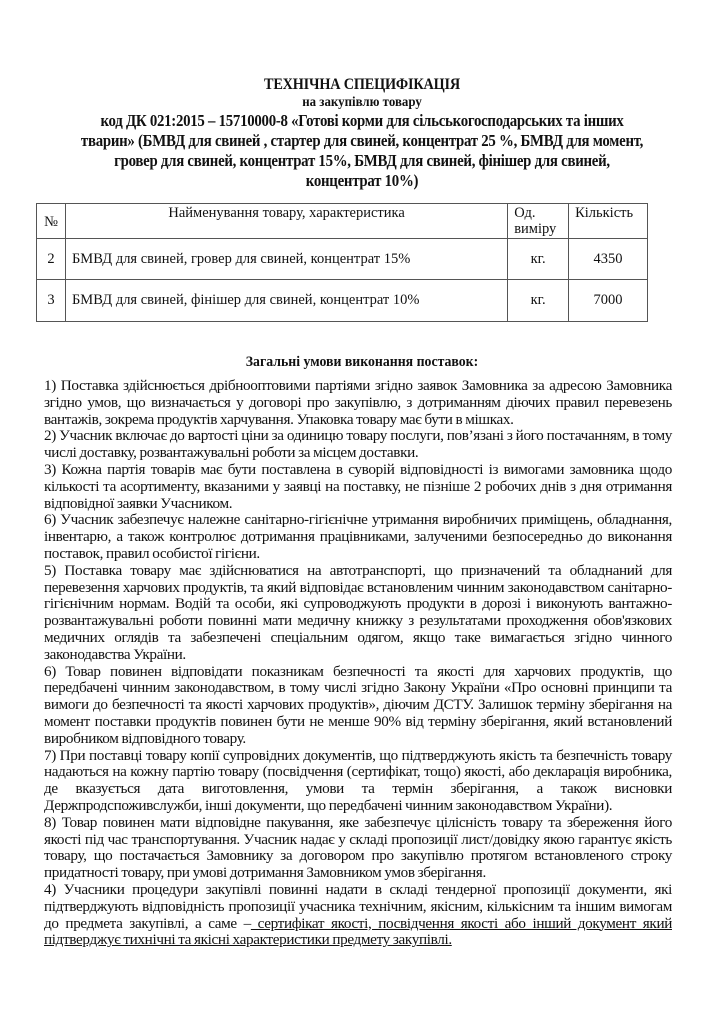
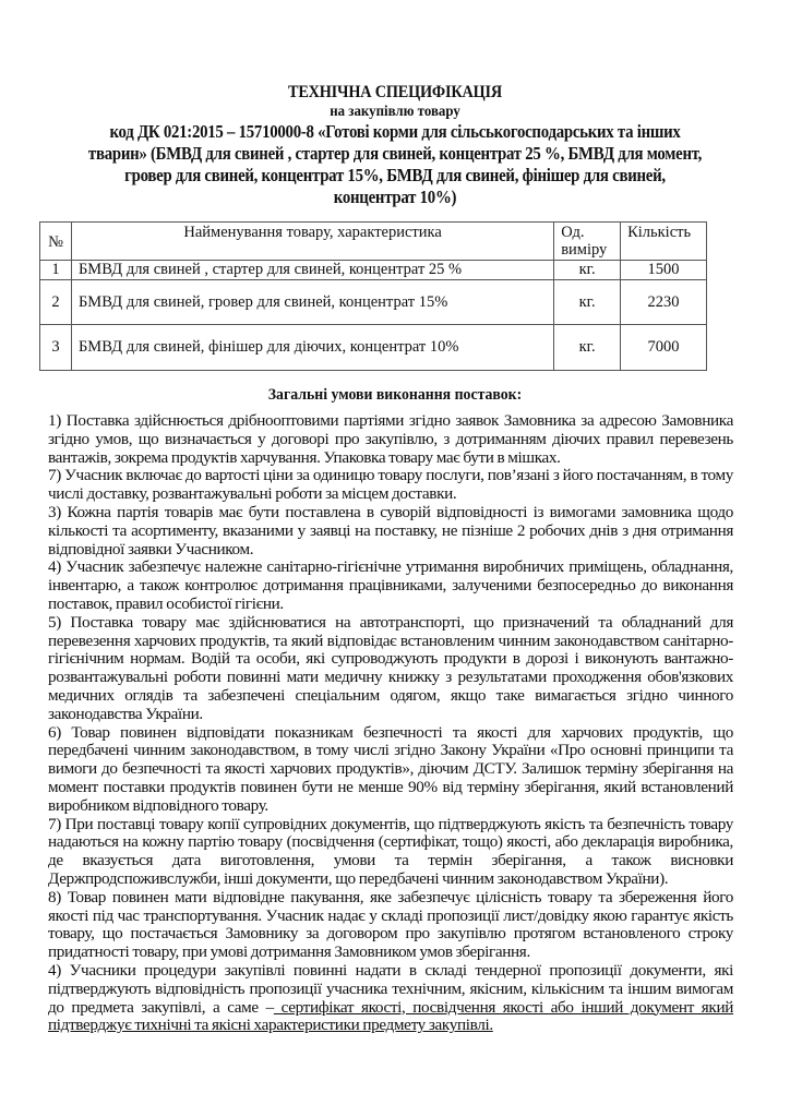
  ТЕХНІЧНА СПЕЦИФІКАЦІЯ
  на закупівлю товару
  код ДК 021:2015 – 15710000-8 «Готові корми для сільськогосподарських та інших
  тварин» (БМВД для свиней , стартер для свиней, концентрат 25 %, БМВД для момент,
  гровер для свиней, концентрат 15%, БМВД для свиней, фінішер для свиней,
  концентрат 10%)
  №	Найменування товару, характеристика	Од. виміру	Кількість
+ 1	БМВД для свиней , стартер для свиней, концентрат 25 %	кг.	1500
- 2	БМВД для свиней, гровер для свиней, концентрат 15%	кг.	4350
+ 2	БМВД для свиней, гровер для свиней, концентрат 15%	кг.	2230
- 3	БМВД для свиней, фінішер для свиней, концентрат 10%	кг.	7000
+ 3	БМВД для свиней, фінішер для діючих, концентрат 10%	кг.	7000
  Загальні умови виконання поставок:
  1) Поставка здійснюється дрібнооптовими партіями згідно заявок Замовника за адресою Замовника згідно умов, що визначається у договорі про закупівлю, з дотриманням діючих правил перевезень вантажів, зокрема продуктів харчування. Упаковка товару має бути в мішках.
- 2) Учасник включає до вартості ціни за одиницю товару послуги, пов’язані з його постачанням, в тому числі доставку, розвантажувальні роботи за місцем доставки.
+ 7) Учасник включає до вартості ціни за одиницю товару послуги, пов’язані з його постачанням, в тому числі доставку, розвантажувальні роботи за місцем доставки.
  3) Кожна партія товарів має бути поставлена в суворій відповідності із вимогами замовника щодо кількості та асортименту, вказаними у заявці на поставку, не пізніше 2 робочих днів з дня отримання відповідної заявки Учасником.
- 6) Учасник забезпечує належне санітарно-гігієнічне утримання виробничих приміщень, обладнання, інвентарю, а також контролює дотримання працівниками, залученими безпосередньо до виконання поставок, правил особистої гігієни.
+ 4) Учасник забезпечує належне санітарно-гігієнічне утримання виробничих приміщень, обладнання, інвентарю, а також контролює дотримання працівниками, залученими безпосередньо до виконання поставок, правил особистої гігієни.
  5) Поставка товару має здійснюватися на автотранспорті, що призначений та обладнаний для перевезення харчових продуктів, та який відповідає встановленим чинним законодавством санітарно-гігієнічним нормам. Водій та особи, які супроводжують продукти в дорозі і виконують вантажно-розвантажувальні роботи повинні мати медичну книжку з результатами проходження обов'язкових медичних оглядів та забезпечені спеціальним одягом, якщо таке вимагається згідно чинного законодавства України.
  6) Товар повинен відповідати показникам безпечності та якості для харчових продуктів, що передбачені чинним законодавством, в тому числі згідно Закону України «Про основні принципи та вимоги до безпечності та якості харчових продуктів», діючим ДСТУ. Залишок терміну зберігання на момент поставки продуктів повинен бути не менше 90% від терміну зберігання, який встановлений виробником відповідного товару.
  7) При поставці товару копії супровідних документів, що підтверджують якість та безпечність товару надаються на кожну партію товару (посвідчення (сертифікат, тощо) якості, або декларація виробника, де вказується дата виготовлення, умови та термін зберігання, а також висновки Держпродспоживслужби, інші документи, що передбачені чинним законодавством України).
  8) Товар повинен мати відповідне пакування, яке забезпечує цілісність товару та збереження його якості під час транспортування. Учасник надає у складі пропозиції лист/довідку якою гарантує якість товару, що постачається Замовнику за договором про закупівлю протягом встановленого строку придатності товару, при умові дотримання Замовником умов зберігання.
  4) Учасники процедури закупівлі повинні надати в складі тендерної пропозиції документи, які підтверджують відповідність пропозиції учасника технічним, якісним, кількісним та іншим вимогам до предмета закупівлі, а саме – сертифікат якості, посвідчення якості або інший документ який підтверджує тихнічні та якісні характеристики предмету закупівлі.
